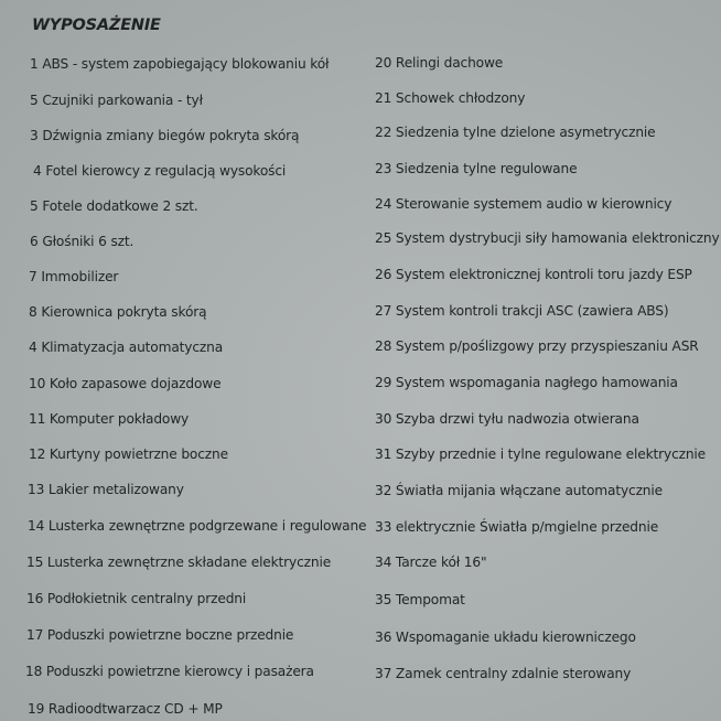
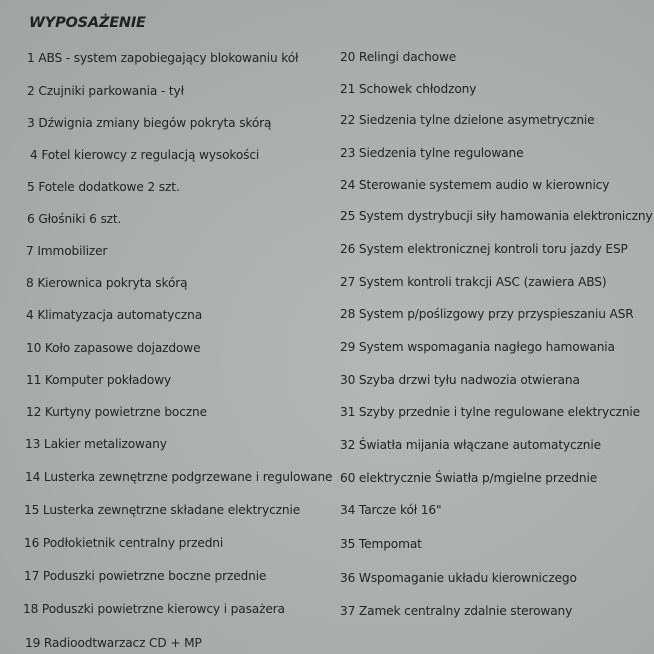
  WYPOSAŻENIE
  1 ABS - system zapobiegający blokowaniu kół
- 5 Czujniki parkowania - tył
+ 2 Czujniki parkowania - tył
  3 Dźwignia zmiany biegów pokryta skórą
  4 Fotel kierowcy z regulacją wysokości
  5 Fotele dodatkowe 2 szt.
  6 Głośniki 6 szt.
  7 Immobilizer
  8 Kierownica pokryta skórą
  4 Klimatyzacja automatyczna
  10 Koło zapasowe dojazdowe
  11 Komputer pokładowy
  12 Kurtyny powietrzne boczne
  13 Lakier metalizowany
  14 Lusterka zewnętrzne podgrzewane i regulowane
  15 Lusterka zewnętrzne składane elektrycznie
  16 Podłokietnik centralny przedni
  17 Poduszki powietrzne boczne przednie
  18 Poduszki powietrzne kierowcy i pasażera
  19 Radioodtwarzacz CD + MP
  20 Relingi dachowe
  21 Schowek chłodzony
  22 Siedzenia tylne dzielone asymetrycznie
  23 Siedzenia tylne regulowane
  24 Sterowanie systemem audio w kierownicy
  25 System dystrybucji siły hamowania elektroniczny
  26 System elektronicznej kontroli toru jazdy ESP
  27 System kontroli trakcji ASC (zawiera ABS)
  28 System p/poślizgowy przy przyspieszaniu ASR
  29 System wspomagania nagłego hamowania
  30 Szyba drzwi tyłu nadwozia otwierana
  31 Szyby przednie i tylne regulowane elektrycznie
  32 Światła mijania włączane automatycznie
- 33 elektrycznie Światła p/mgielne przednie
+ 60 elektrycznie Światła p/mgielne przednie
  34 Tarcze kół 16"
  35 Tempomat
  36 Wspomaganie układu kierowniczego
  37 Zamek centralny zdalnie sterowany
